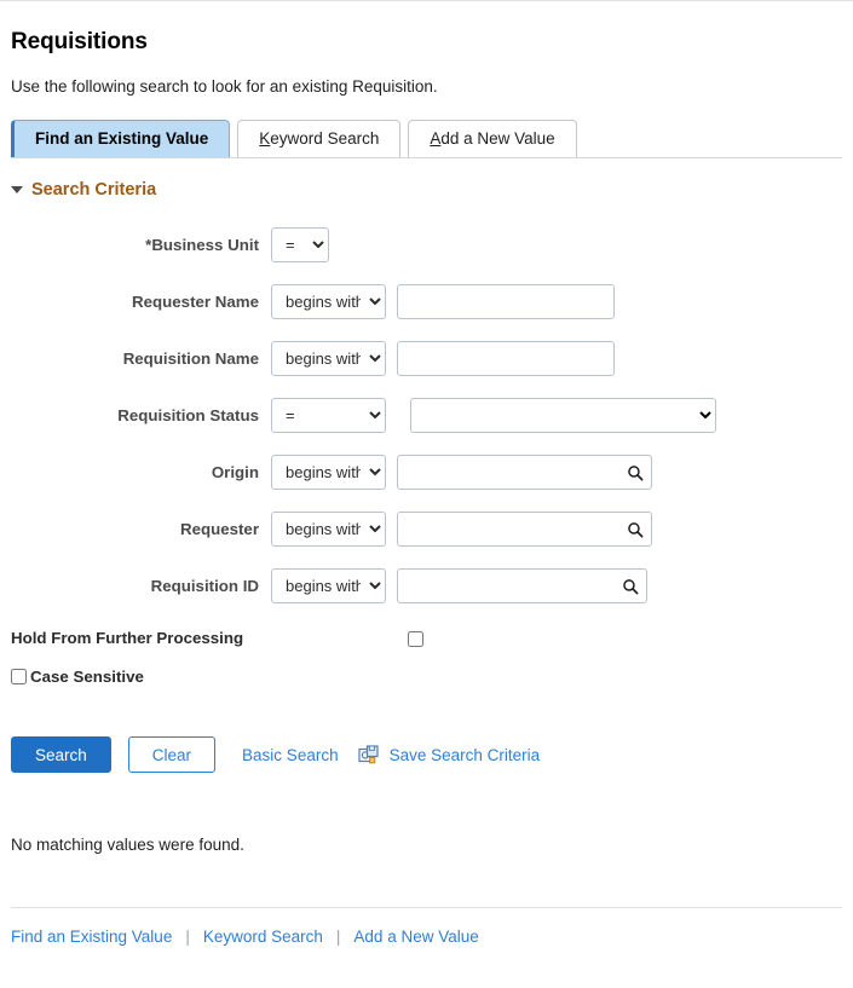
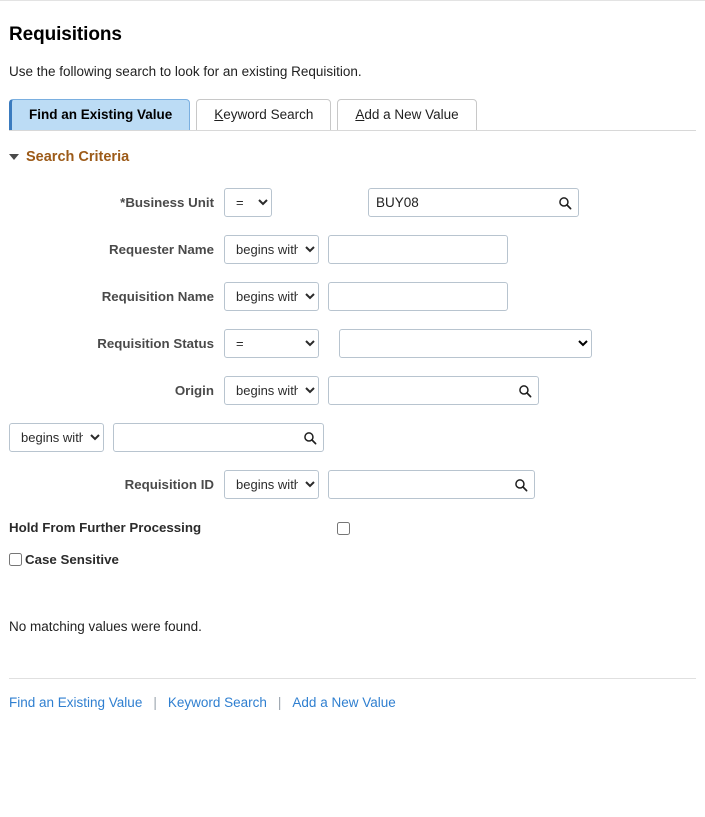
  Requisitions
  Use the following search to look for an existing Requisition.
  Find an Existing Value
  Keyword Search
  Add a New Value
  Search Criteria
  *Business Unit
  =
+ BUY08
  Requester Name
  begins with
  Requisition Name
  begins with
  Requisition Status
  =
  Origin
  begins with
- Requester
  begins with
  Requisition ID
  begins with
  Hold From Further Processing
  Case Sensitive
- Search
- Clear
- Basic Search
- Save Search Criteria
  No matching values were found.
  Find an Existing Value
  |
  Keyword Search
  |
  Add a New Value
